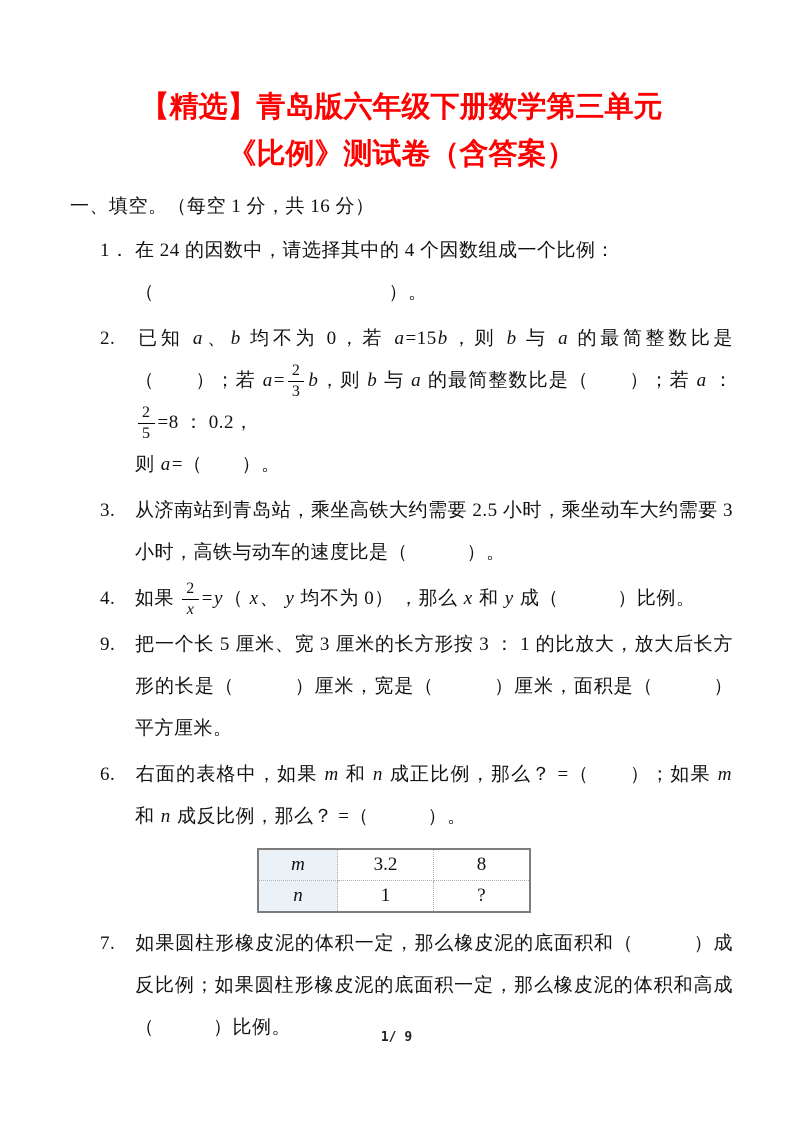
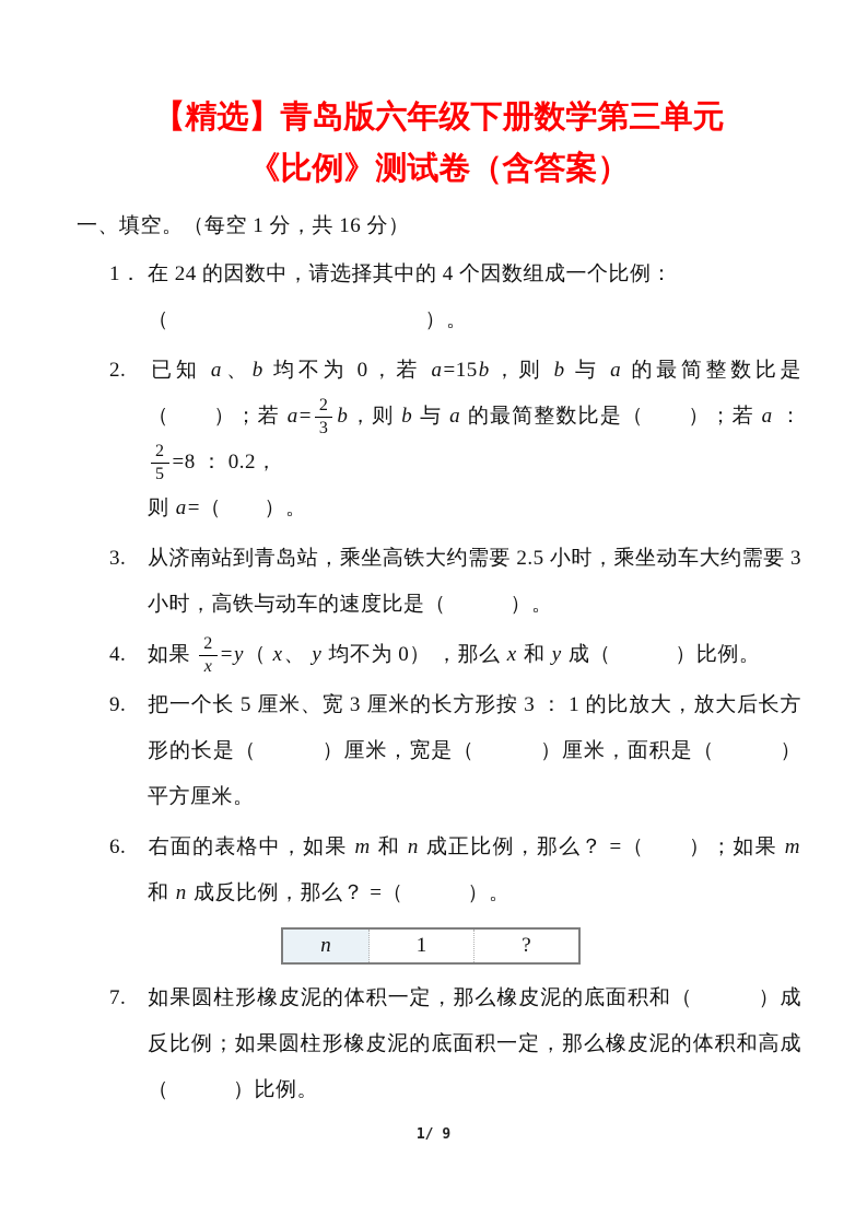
  【精选】青岛版六年级下册数学第三单元
  《比例》测试卷（含答案）
  一、填空。（每空 1 分，共 16 分）
  1． 在 24 的因数中，请选择其中的 4 个因数组成一个比例：
  （ ）。
  2. 已知 a、b 均不为 0，若 a=15b，则 b 与 a 的最简整数比是（ ）；若 a=
  2
  3
  b，则 b 与 a 的最简整数比是（ ）；若 a ：
  2
  5
  =8 ： 0.2，
  则 a=（ ）。
  3. 从济南站到青岛站，乘坐高铁大约需要 2.5 小时，乘坐动车大约需要 3 小时，高铁与动车的速度比是（ ）。
  4. 如果
  2
  x
  =y（ x、 y 均不为 0） ，那么 x 和 y 成（ ）比例。
  9. 把一个长 5 厘米、宽 3 厘米的长方形按 3 ： 1 的比放大，放大后长方形的长是（ ）厘米，宽是（ ）厘米，面积是（ ）平方厘米。
  6. 右面的表格中，如果 m 和 n 成正比例，那么？ =（ ）；如果 m 和 n 成反比例，那么？ =（ ）。
- m	3.2	8
  n	1	?
  7. 如果圆柱形橡皮泥的体积一定，那么橡皮泥的底面积和（ ）成反比例；如果圆柱形橡皮泥的底面积一定，那么橡皮泥的体积和高成（ ）比例。
  1/ 9
